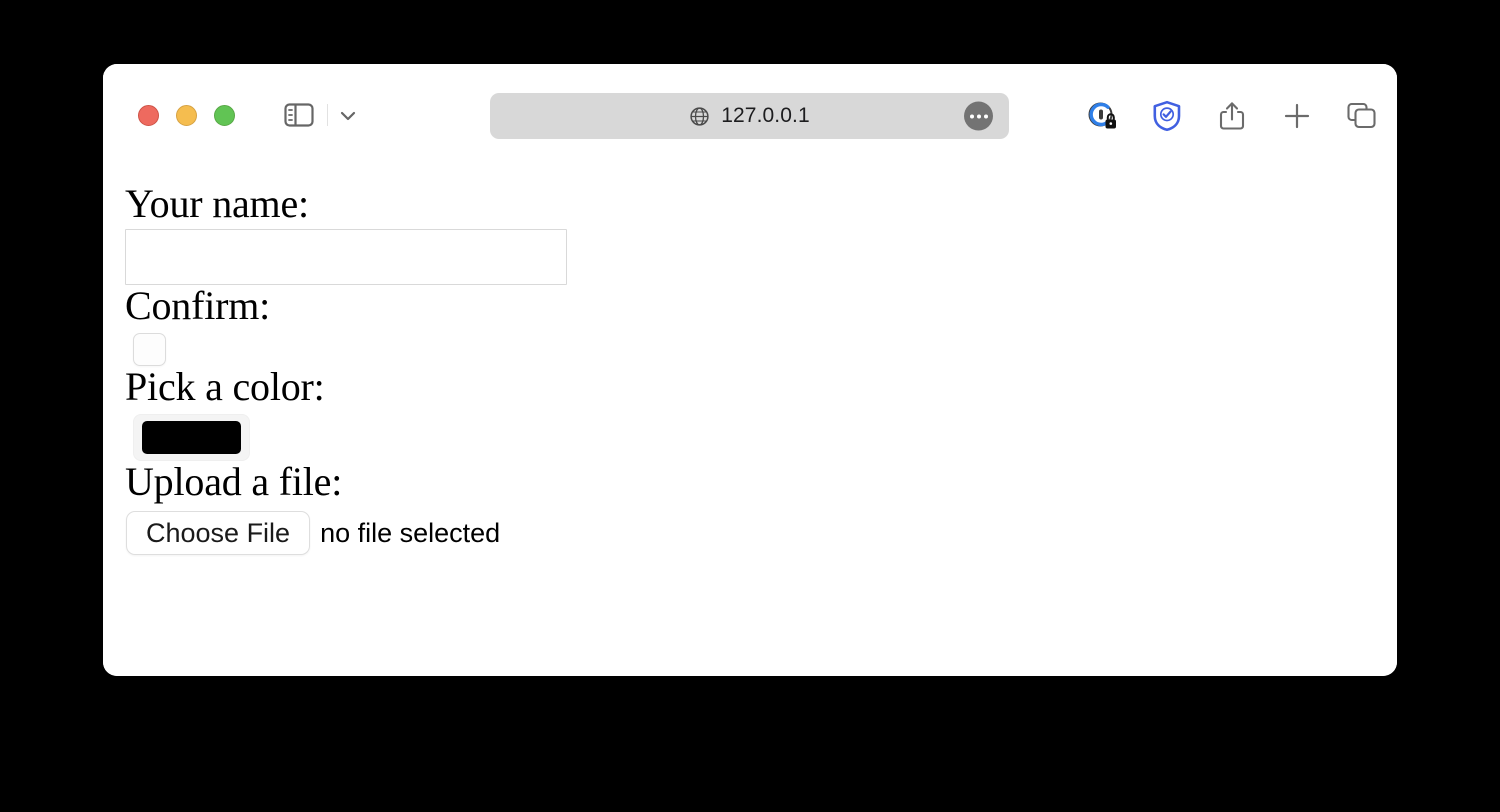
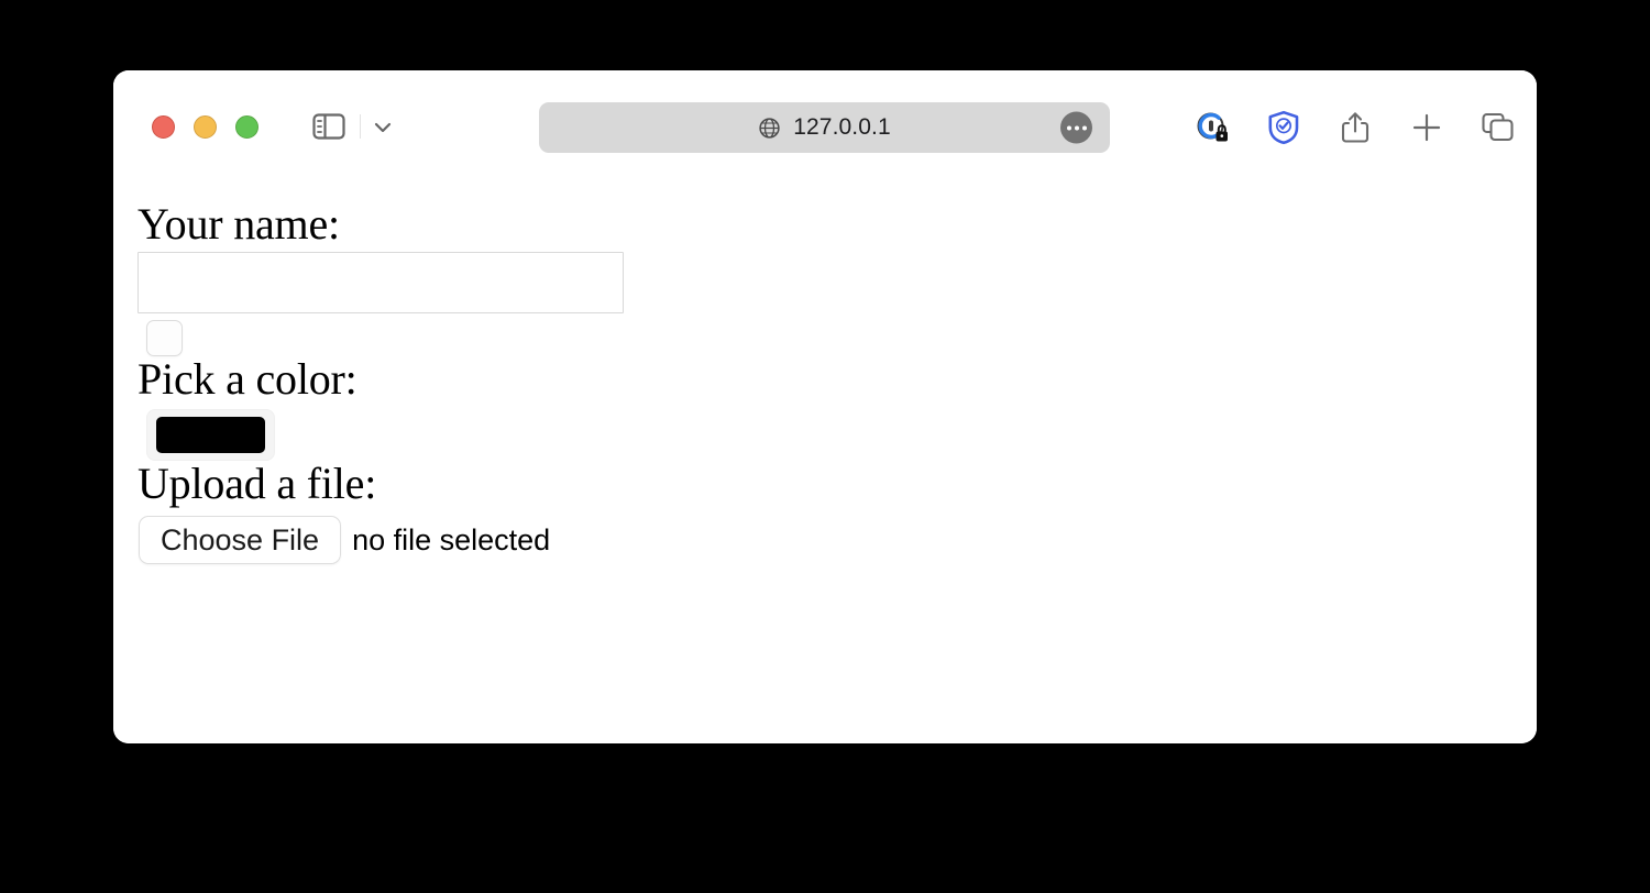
  127.0.0.1
  Your name:
- Confirm:
  Pick a color:
  Upload a file:
  Choose File
  no file selected
